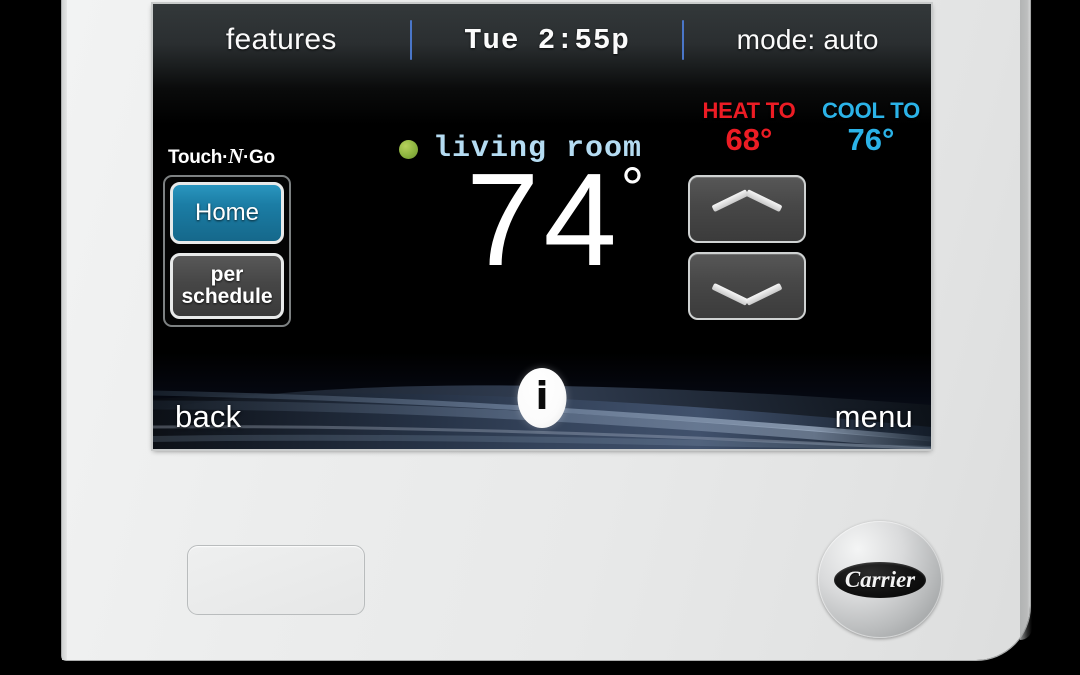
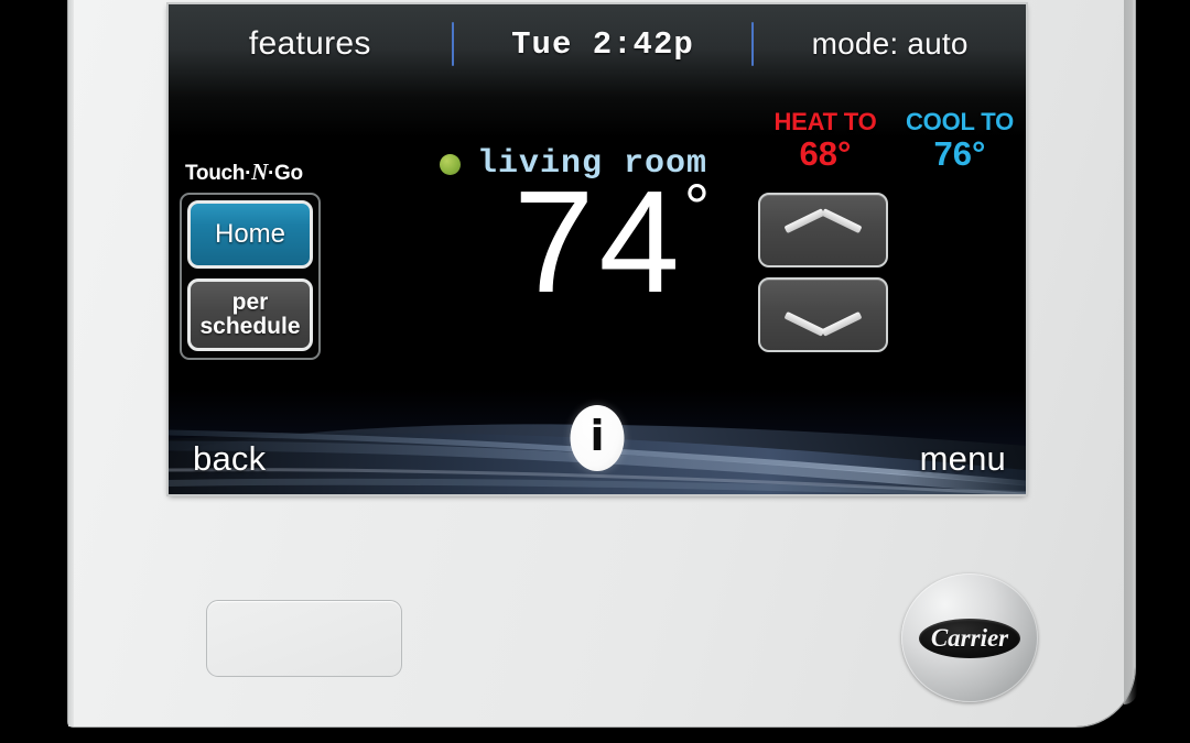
  Carrier
  features
- Tue 2:55p
+ Tue 2:42p
  mode: auto
  Touch·N·Go
  Home
  per schedule
  living room
  74°
  HEAT TO
  68°
  COOL TO
  76°
  back
  i
  menu
